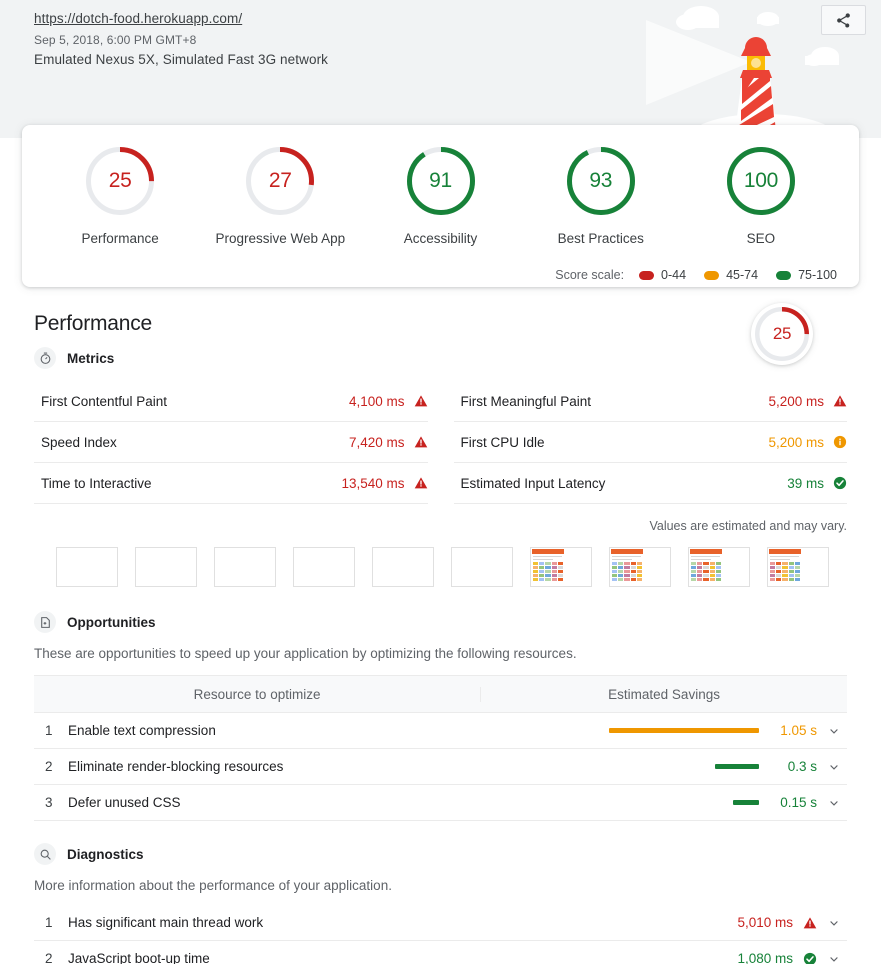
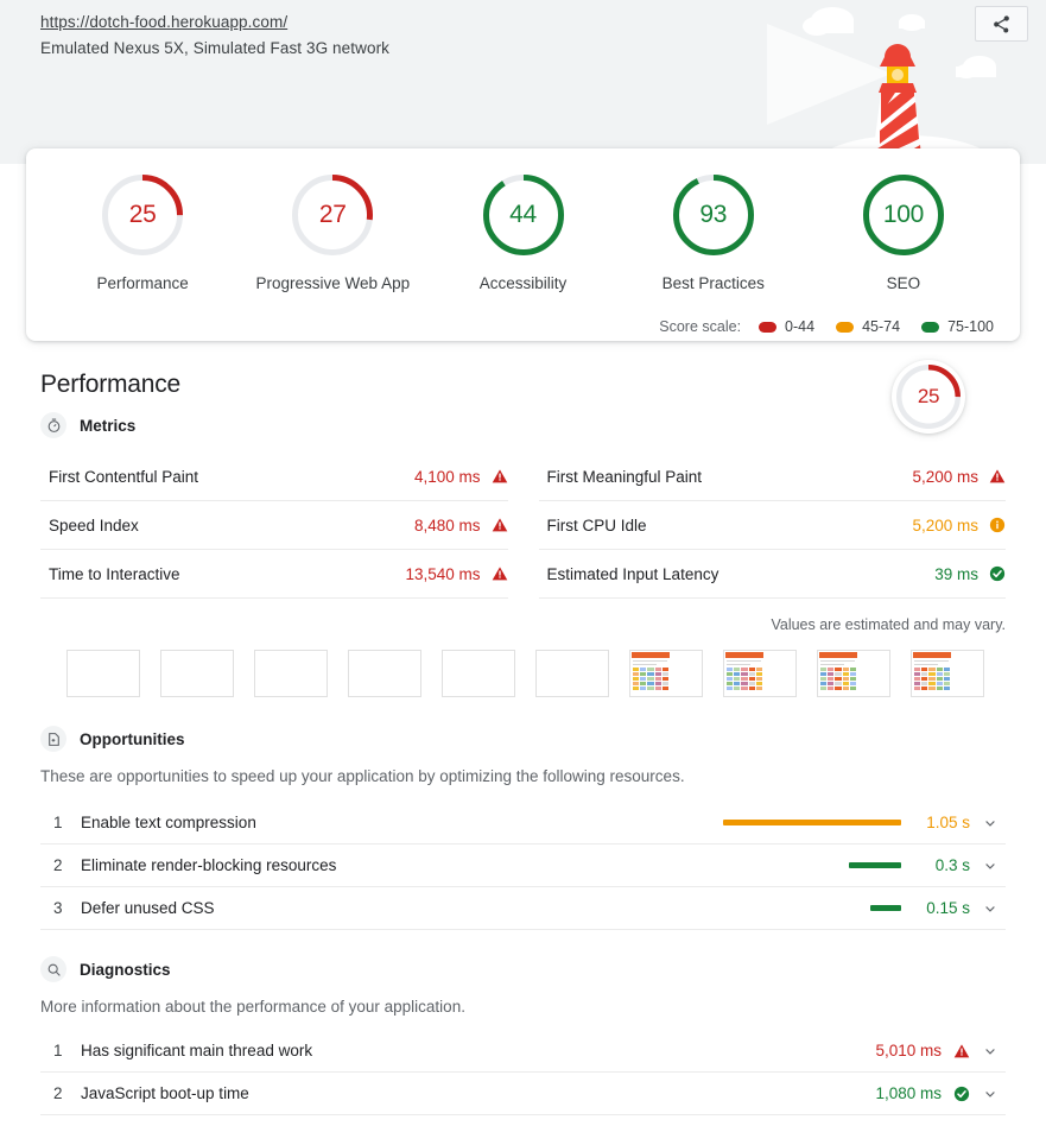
  https://dotch-food.herokuapp.com/
- Sep 5, 2018, 6:00 PM GMT+8
  Emulated Nexus 5X, Simulated Fast 3G network
  25
  Performance
  27
  Progressive Web App
- 91
+ 44
  Accessibility
  93
  Best Practices
  100
  SEO
  Score scale:
  0-44
  45-74
  75-100
  Performance
  25
  Metrics
  First Contentful Paint
  4,100 ms
  First Meaningful Paint
  5,200 ms
  Speed Index
- 7,420 ms
+ 8,480 ms
  First CPU Idle
  5,200 ms
  Time to Interactive
  13,540 ms
  Estimated Input Latency
  39 ms
  Values are estimated and may vary.
  Opportunities
  These are opportunities to speed up your application by optimizing the following resources.
- Resource to optimize
- Estimated Savings
  1
  Enable text compression
  1.05 s
  2
  Eliminate render-blocking resources
  0.3 s
  3
  Defer unused CSS
  0.15 s
  Diagnostics
  More information about the performance of your application.
  1
  Has significant main thread work
  5,010 ms
  2
  JavaScript boot-up time
  1,080 ms
